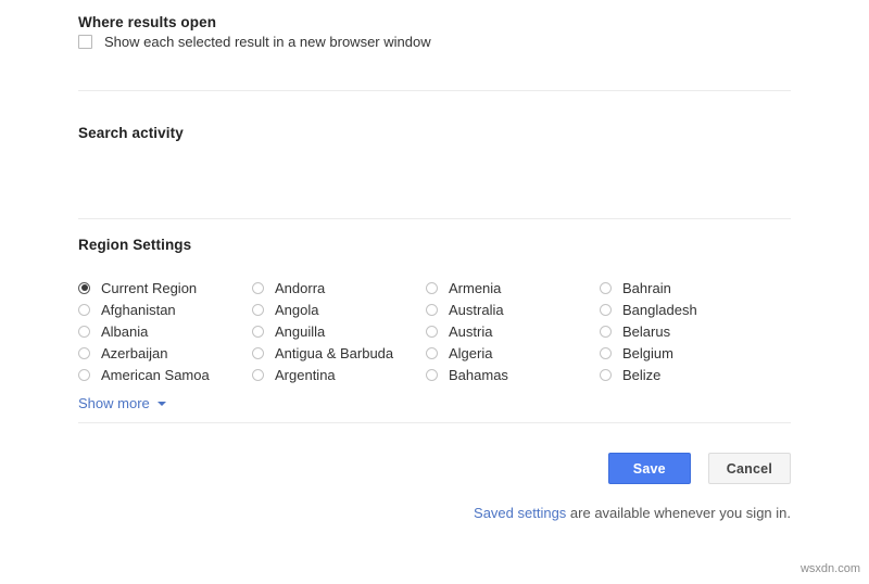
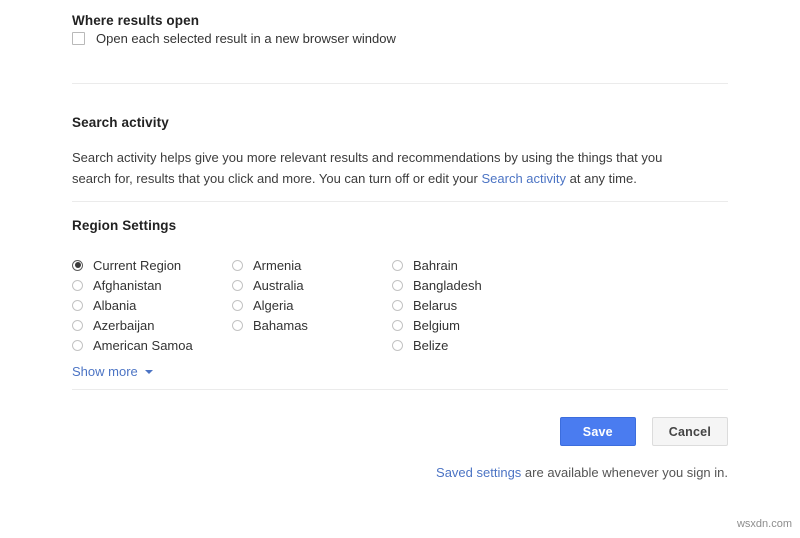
  Where results open
- Show each selected result in a new browser window
+ Open each selected result in a new browser window
  Search activity
+ Search activity helps give you more relevant results and recommendations by using the things that you search for, results that you click and more. You can turn off or edit your Search activity at any time.
  Region Settings
  Current Region
  Afghanistan
  Albania
  Azerbaijan
  American Samoa
- Andorra
- Angola
- Anguilla
- Antigua & Barbuda
- Argentina
  Armenia
  Australia
- Austria
  Algeria
  Bahamas
  Bahrain
  Bangladesh
  Belarus
  Belgium
  Belize
  Show more
  Save
  Cancel
  Saved settings are available whenever you sign in.
  wsxdn.com
